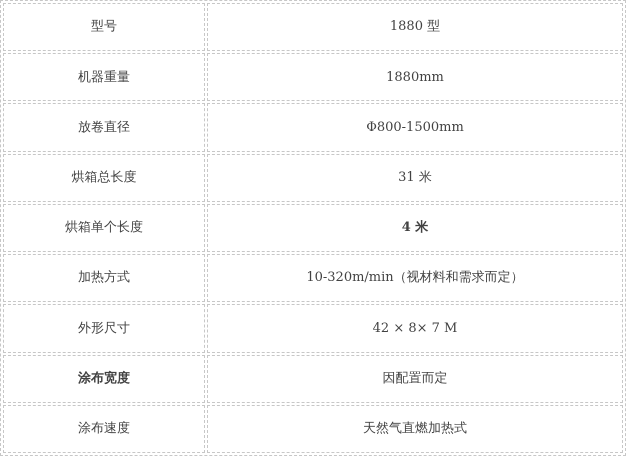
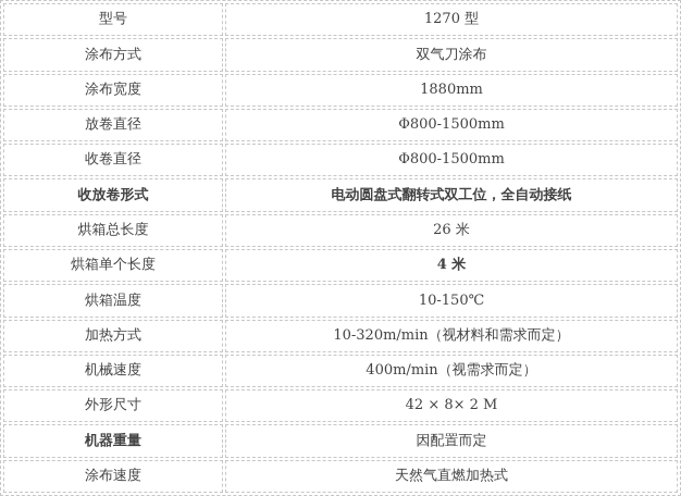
- 型号	1880 型
+ 型号	1270 型
+ 涂布方式	双气刀涂布
- 机器重量	1880mm
+ 涂布宽度	1880mm
  放卷直径	Φ800-1500mm
+ 收卷直径	Φ800-1500mm
+ 收放卷形式	电动圆盘式翻转式双工位，全自动接纸
- 烘箱总长度	31 米
+ 烘箱总长度	26 米
  烘箱单个长度	4 米
+ 烘箱温度	10-150℃
  加热方式	10-320m/min（视材料和需求而定）
+ 机械速度	400m/min（视需求而定）
- 外形尺寸	42 × 8× 7 M
+ 外形尺寸	42 × 8× 2 M
- 涂布宽度	因配置而定
+ 机器重量	因配置而定
  涂布速度	天然气直燃加热式
